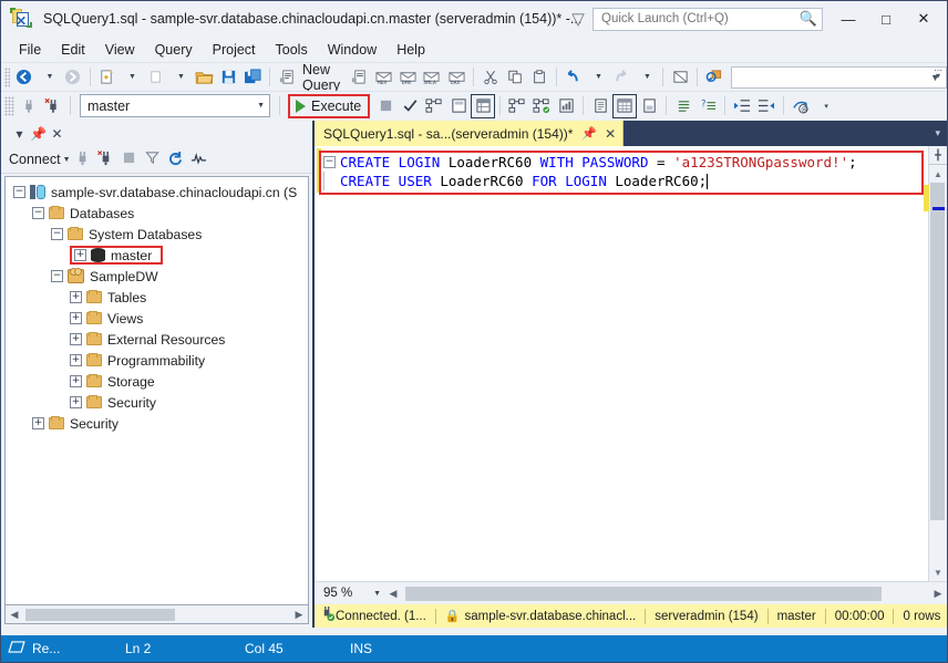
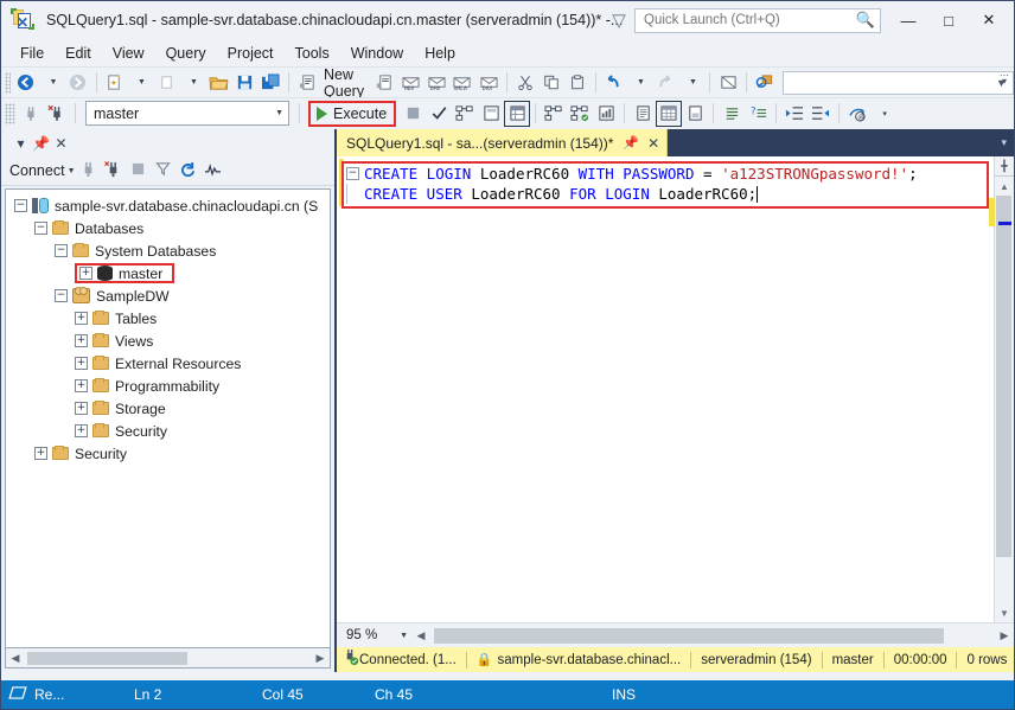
  ✕
  SQLQuery1.sql - sample-svr.database.chinacloudapi.cn.master (serveradmin (154))* -...
  ▽
  Quick Launch (Ctrl+Q)
  🔍
  —
  □
  ✕
  File
  Edit
  View
  Query
  Project
  Tools
  Window
  Help
  ✦
  New Query
  ▼
  ⋯
  ▾
  master
  Execute
  ?
  ▾
  📌
  ✕
  Connect
  −
  sample-svr.database.chinacloudapi.cn (S
  −
  Databases
  −
  System Databases
  +
  master
  −
  SampleDW
  +
  Tables
  +
  Views
  +
  External Resources
  +
  Programmability
  +
  Storage
  +
  Security
  +
  Security
  ◀
  ▶
  SQLQuery1.sql - sa...(serveradmin (154))*
  📌
  ✕
  ▾
  −
  CREATE LOGIN
  LoaderRC60
  WITH PASSWORD
  =
  'a123STRONGpassword!'
  ;
  CREATE USER
  LoaderRC60
  FOR LOGIN
  LoaderRC60
  ;
  ╋
  ▲
  ▼
  95 %
  ◀
  ▶
  Connected. (1...
  🔒
  sample-svr.database.chinacl...
  serveradmin (154)
  master
  00:00:00
  0 rows
  Re...
  Ln 2
  Col 45
+ Ch 45
  INS
